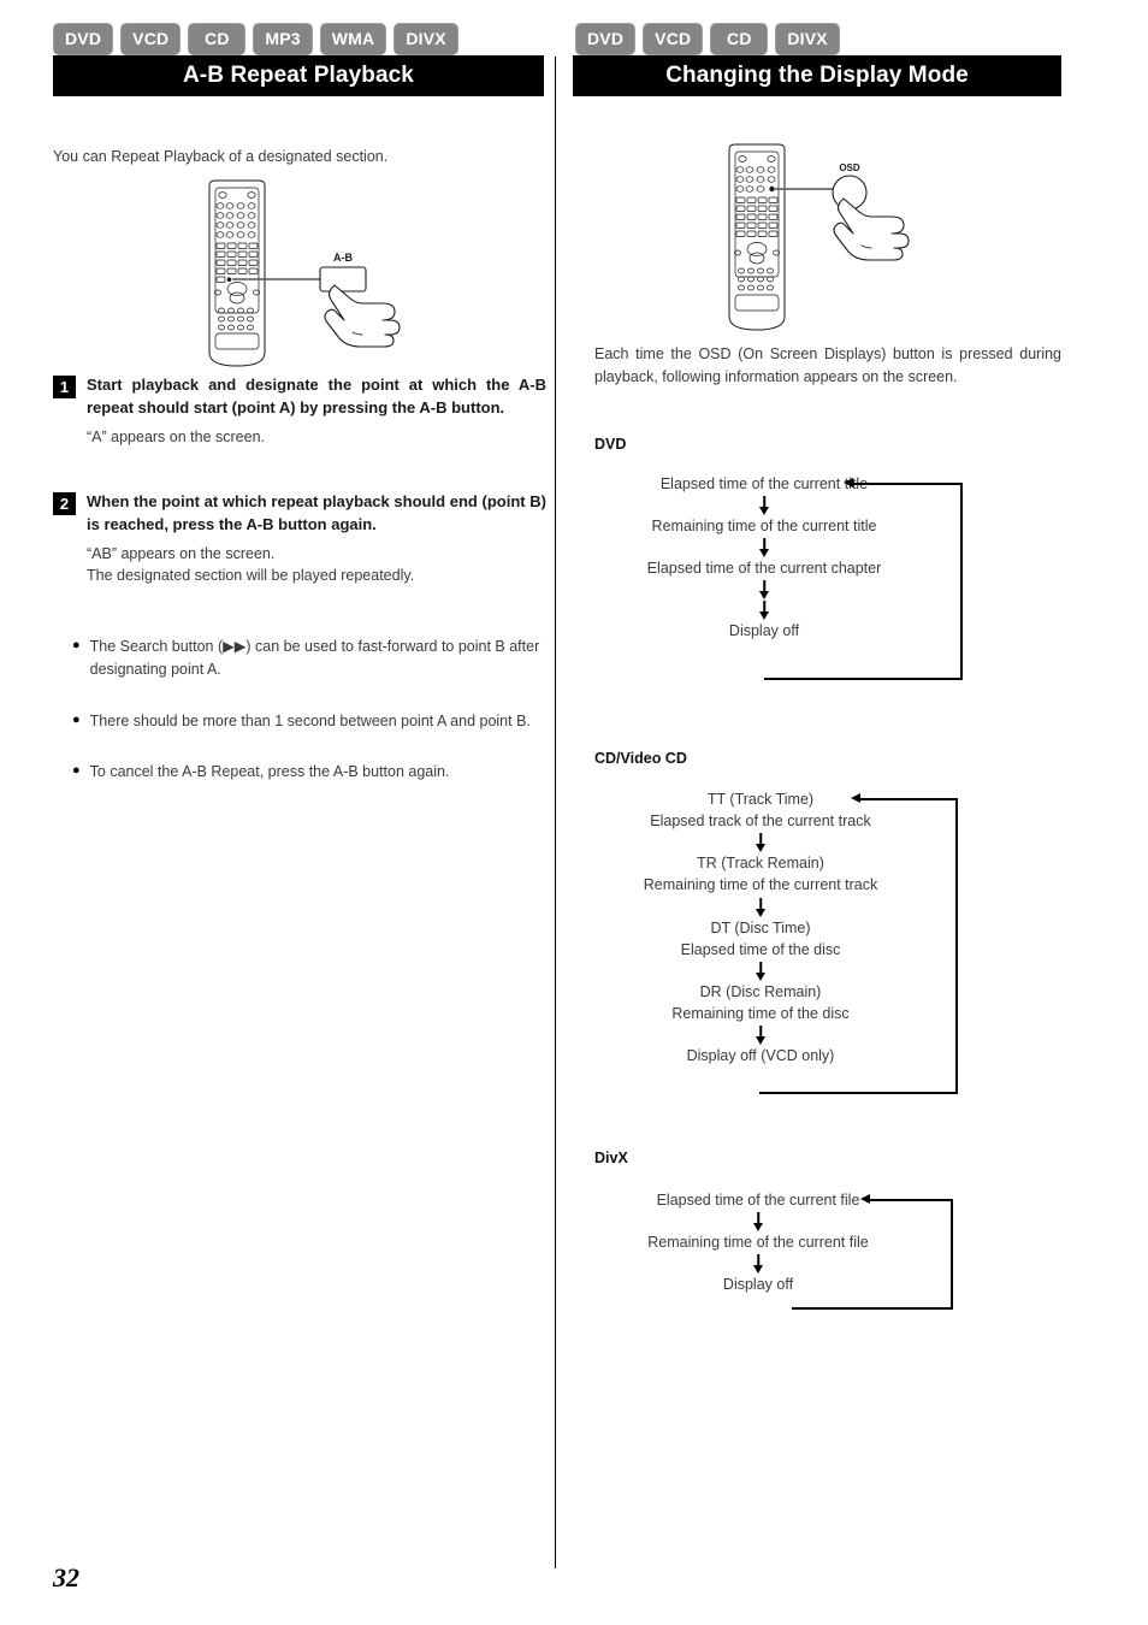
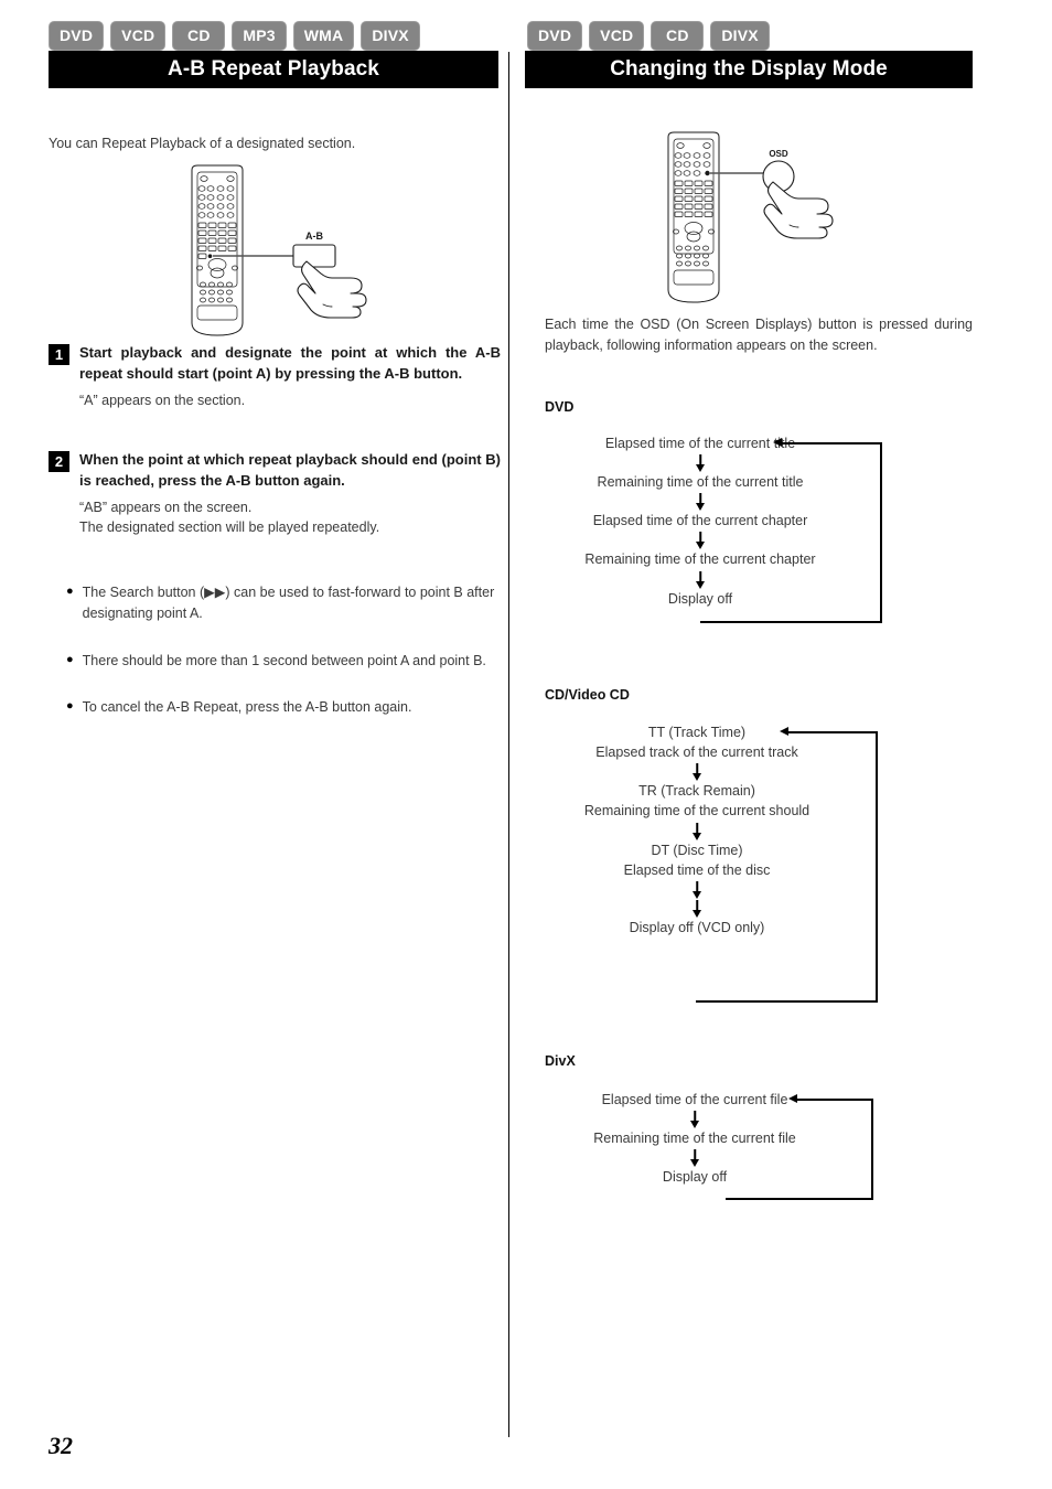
  DVD
  VCD
  CD
  MP3
  WMA
  DIVX
  A-B Repeat Playback
  You can Repeat Playback of a designated section.
  A-B
  1
  Start playback and designate the point at which the A-B repeat should start (point A) by pressing the A-B button.
- “A” appears on the screen.
+ “A” appears on the section.
  2
  When the point at which repeat playback should end (point B) is reached, press the A-B button again.
  “AB” appears on the screen.
  The designated section will be played repeatedly.
  ●
  The Search button (▶▶) can be used to fast-forward to point B after designating point A.
  ●
  There should be more than 1 second between point A and point B.
  ●
  To cancel the A-B Repeat, press the A-B button again.
  DVD
  VCD
  CD
  DIVX
  Changing the Display Mode
  OSD
  Each time the OSD (On Screen Displays) button is pressed during playback, following information appears on the screen.
  DVD
  Elapsed time of the current ti
  Remaining time of the current title
  Elapsed time of the current chapter
+ Remaining time of the current chapter
  Display off
  CD/Video CD
  TT (Track Time)
  Elapsed track of the current track
  TR (Track Remain)
- Remaining time of the current track
+ Remaining time of the current should
  DT (Disc Time)
  Elapsed time of the disc
- DR (Disc Remain)
- Remaining time of the disc
  Display off (VCD only)
  DivX
  Elapsed time of the current file
  Remaining time of the current file
  Display off
  32
